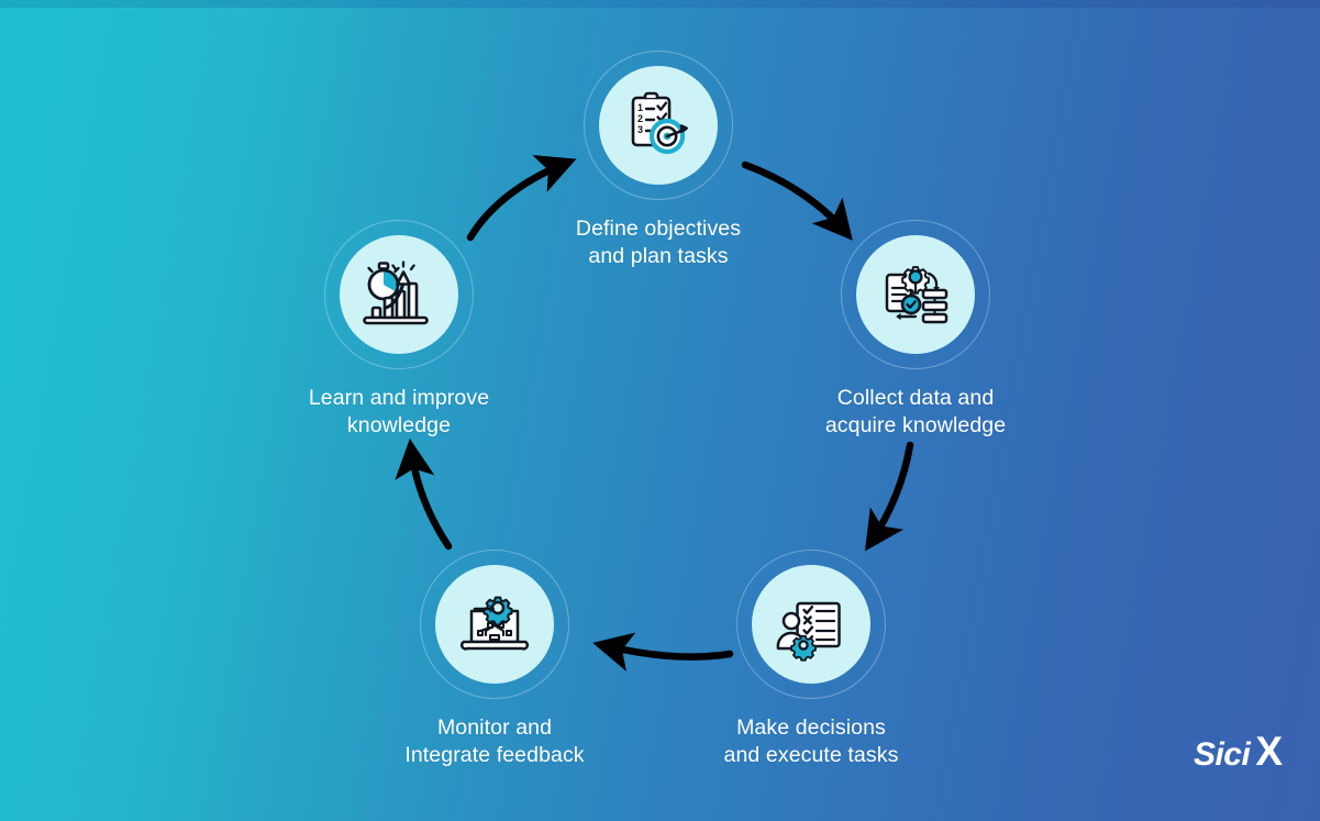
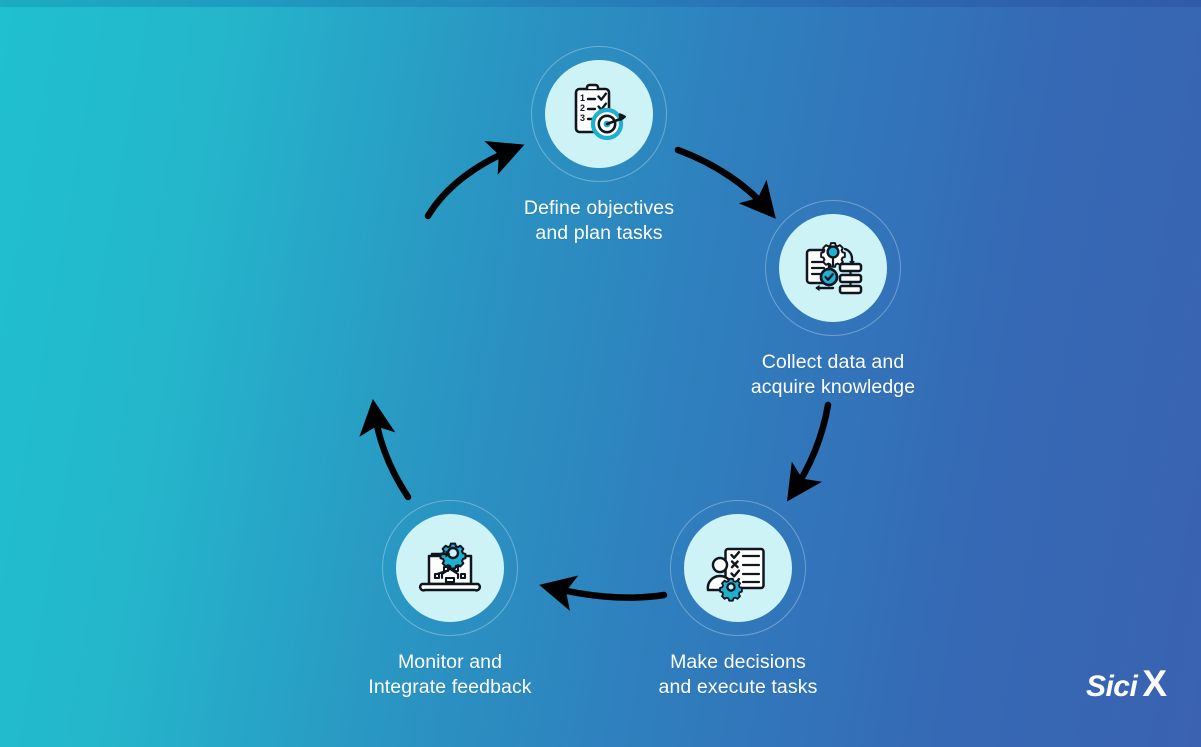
  1
  2
  3
  Define objectives
  and plan tasks
  Collect data and
  acquire knowledge
  Make decisions
  and execute tasks
  Monitor and
  Integrate feedback
- Learn and improve
- knowledge
  Sici X
